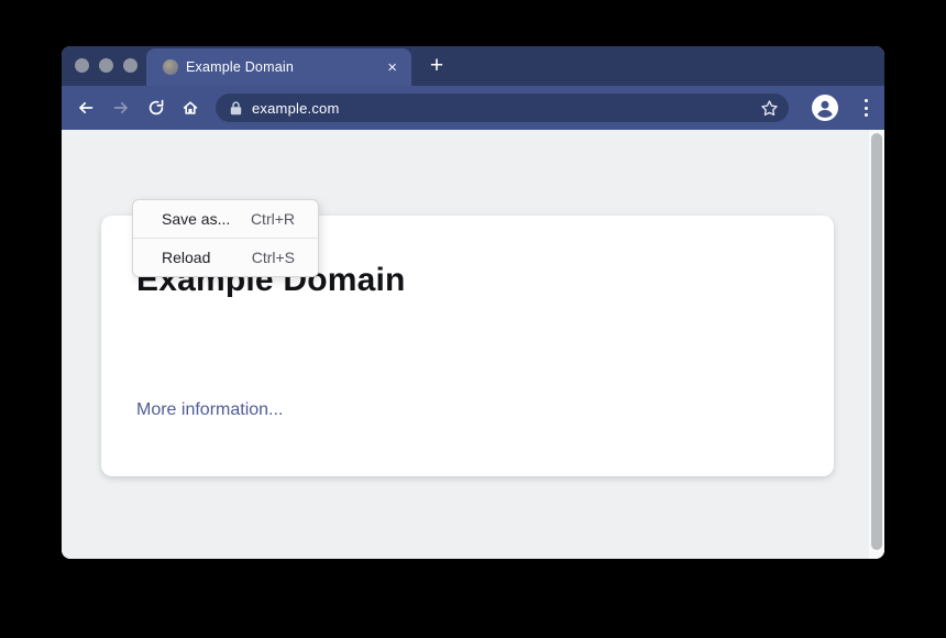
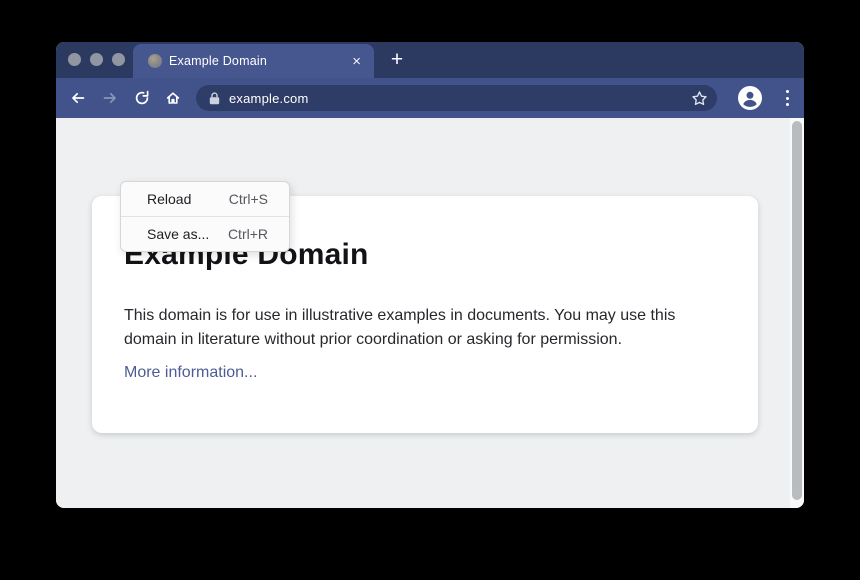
  Example Domain
  ×
  +
  example.com
  Example Domain
+ This domain is for use in illustrative examples in documents. You may use this domain in literature without prior coordination or asking for permission.
  More information...
- Save as...
+ Reload
- Ctrl+R
+ Ctrl+S
- Reload
+ Save as...
- Ctrl+S
+ Ctrl+R
